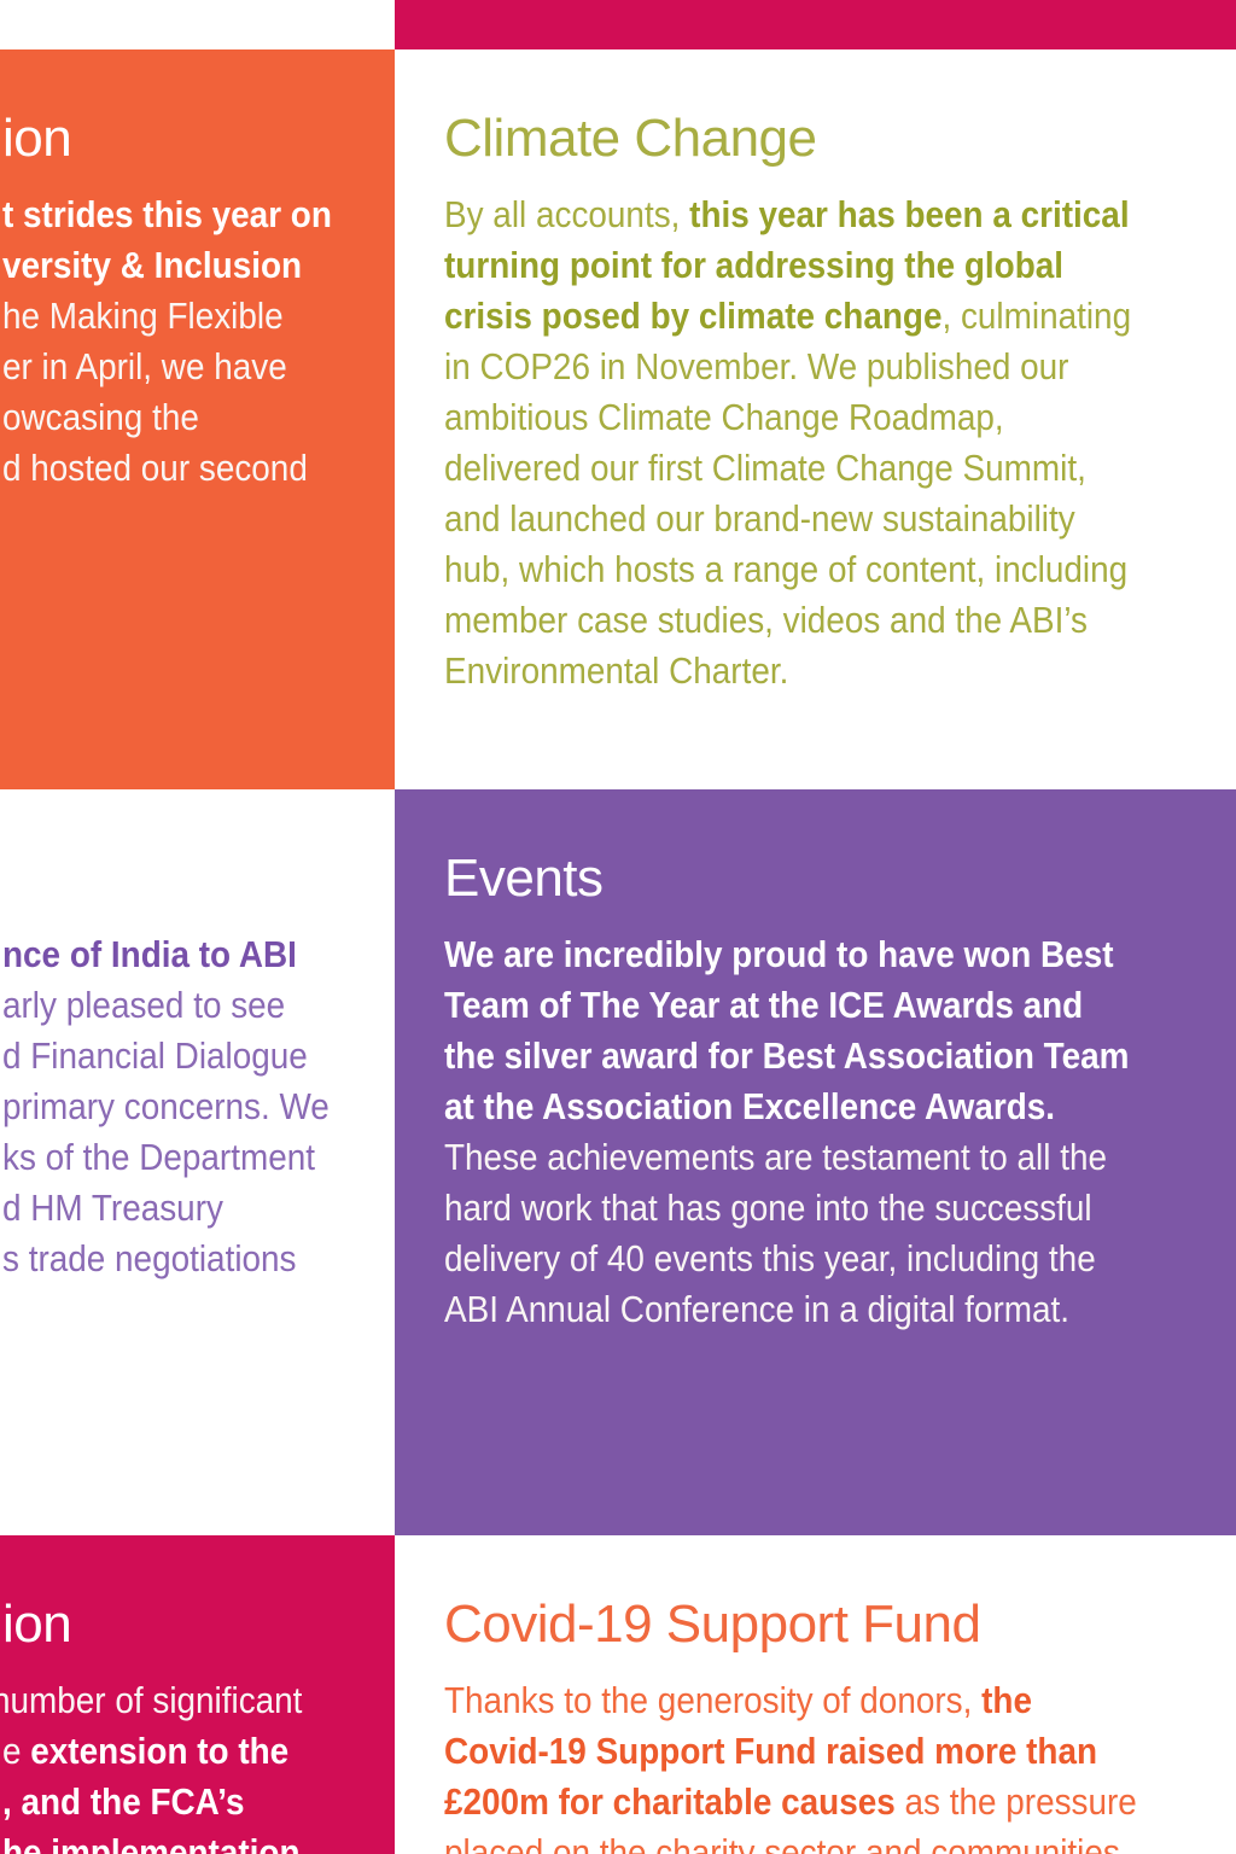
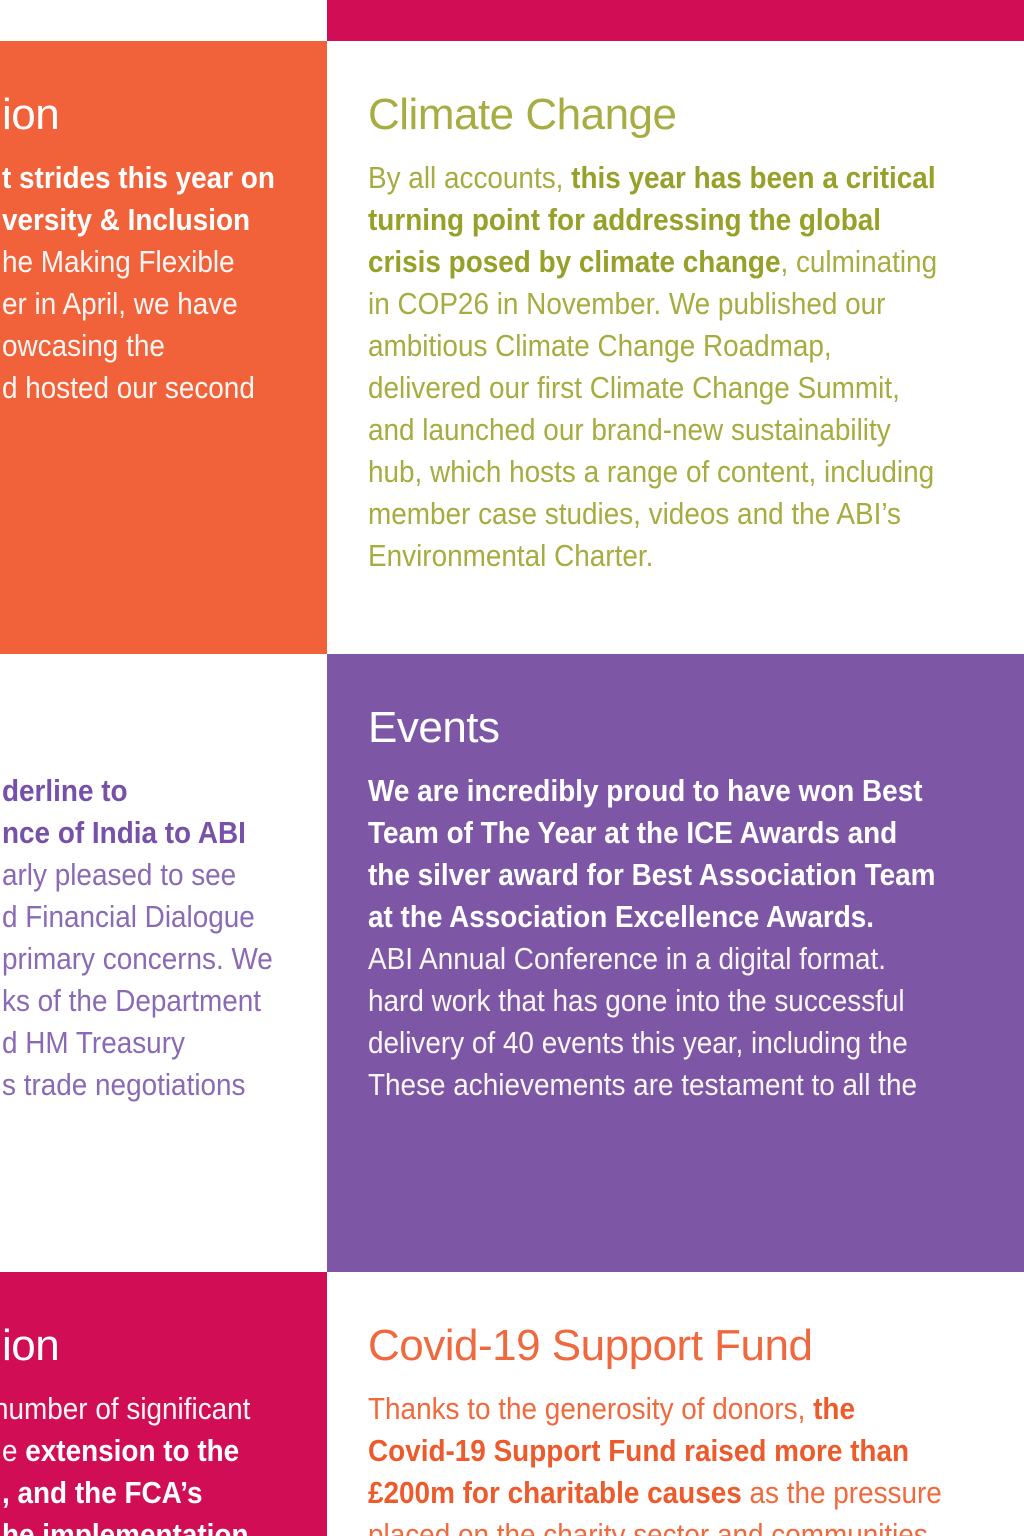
  ion
  t strides this year on
  versity & Inclusion
  he Making Flexible
  er in April, we have
  owcasing the
  d hosted our second
  Climate Change
  By all accounts, this year has been a critical
  turning point for addressing the global
  crisis posed by climate change, culminating
  in COP26 in November. We published our
  ambitious Climate Change Roadmap,
  delivered our first Climate Change Summit,
  and launched our brand-new sustainability
  hub, which hosts a range of content, including
  member case studies, videos and the ABI’s
  Environmental Charter.
+ derline to
  nce of India to ABI
  arly pleased to see
  d Financial Dialogue
  primary concerns. We
  ks of the Department
  d HM Treasury
  s trade negotiations
  Events
  We are incredibly proud to have won Best
  Team of The Year at the ICE Awards and
  the silver award for Best Association Team
  at the Association Excellence Awards.
- These achievements are testament to all the
+ ABI Annual Conference in a digital format.
  hard work that has gone into the successful
  delivery of 40 events this year, including the
- ABI Annual Conference in a digital format.
+ These achievements are testament to all the
  ion
  number of significant
  e extension to the
  , and the FCA’s
  he implementation
  Covid-19 Support Fund
  Thanks to the generosity of donors, the
  Covid-19 Support Fund raised more than
  £200m for charitable causes as the pressure
  placed on the charity sector and communities
